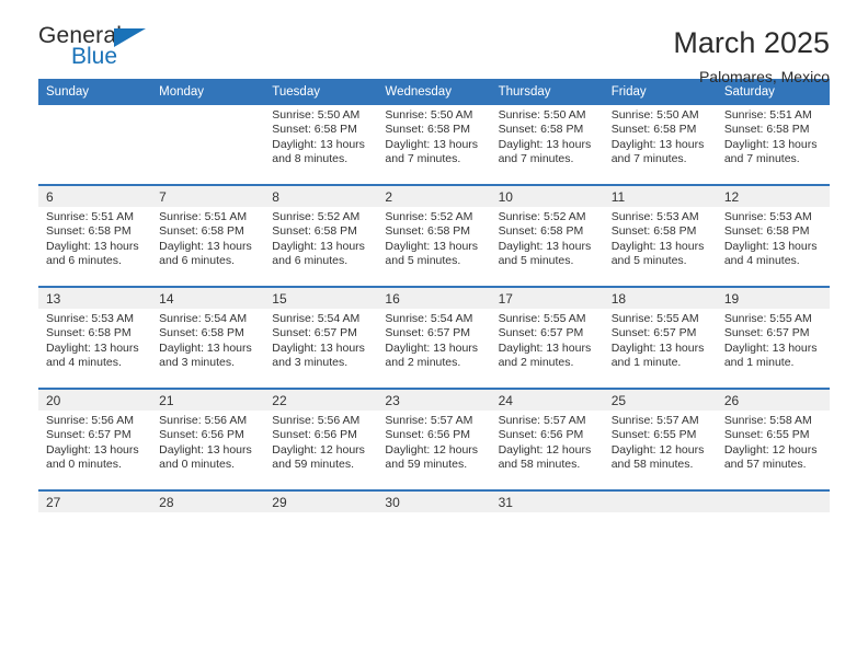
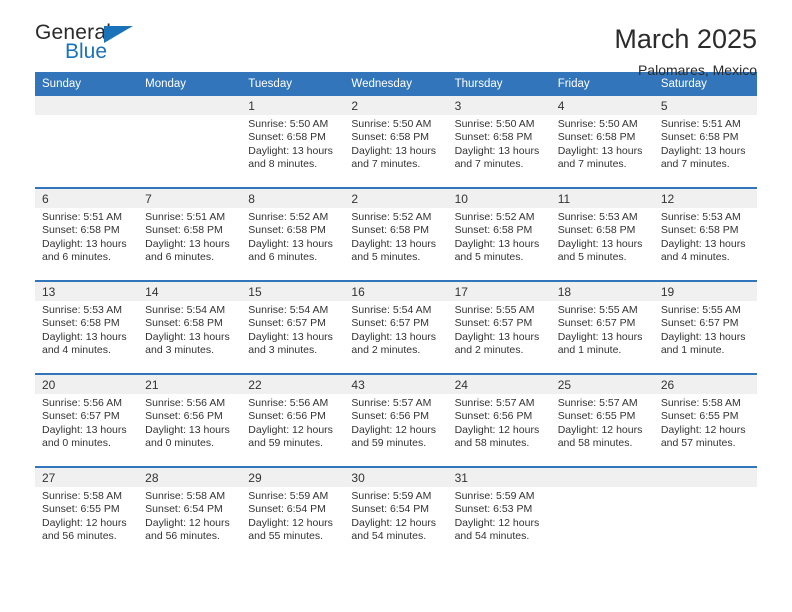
  General
  Blue
  March 2025
  Palomares, Mexico
  Sunday	Monday	Tuesday	Wednesday	Thursday	Friday	Saturday
+ 		1	2	3	4	5
  		Sunrise: 5:50 AMSunset: 6:58 PMDaylight: 13 hoursand 8 minutes.	Sunrise: 5:50 AMSunset: 6:58 PMDaylight: 13 hoursand 7 minutes.	Sunrise: 5:50 AMSunset: 6:58 PMDaylight: 13 hoursand 7 minutes.	Sunrise: 5:50 AMSunset: 6:58 PMDaylight: 13 hoursand 7 minutes.	Sunrise: 5:51 AMSunset: 6:58 PMDaylight: 13 hoursand 7 minutes.
  6	7	8	2	10	11	12
  Sunrise: 5:51 AMSunset: 6:58 PMDaylight: 13 hoursand 6 minutes.	Sunrise: 5:51 AMSunset: 6:58 PMDaylight: 13 hoursand 6 minutes.	Sunrise: 5:52 AMSunset: 6:58 PMDaylight: 13 hoursand 6 minutes.	Sunrise: 5:52 AMSunset: 6:58 PMDaylight: 13 hoursand 5 minutes.	Sunrise: 5:52 AMSunset: 6:58 PMDaylight: 13 hoursand 5 minutes.	Sunrise: 5:53 AMSunset: 6:58 PMDaylight: 13 hoursand 5 minutes.	Sunrise: 5:53 AMSunset: 6:58 PMDaylight: 13 hoursand 4 minutes.
  13	14	15	16	17	18	19
  Sunrise: 5:53 AMSunset: 6:58 PMDaylight: 13 hoursand 4 minutes.	Sunrise: 5:54 AMSunset: 6:58 PMDaylight: 13 hoursand 3 minutes.	Sunrise: 5:54 AMSunset: 6:57 PMDaylight: 13 hoursand 3 minutes.	Sunrise: 5:54 AMSunset: 6:57 PMDaylight: 13 hoursand 2 minutes.	Sunrise: 5:55 AMSunset: 6:57 PMDaylight: 13 hoursand 2 minutes.	Sunrise: 5:55 AMSunset: 6:57 PMDaylight: 13 hoursand 1 minute.	Sunrise: 5:55 AMSunset: 6:57 PMDaylight: 13 hoursand 1 minute.
- 20	21	22	23	24	25	26
+ 20	21	22	43	24	25	26
  Sunrise: 5:56 AMSunset: 6:57 PMDaylight: 13 hoursand 0 minutes.	Sunrise: 5:56 AMSunset: 6:56 PMDaylight: 13 hoursand 0 minutes.	Sunrise: 5:56 AMSunset: 6:56 PMDaylight: 12 hoursand 59 minutes.	Sunrise: 5:57 AMSunset: 6:56 PMDaylight: 12 hoursand 59 minutes.	Sunrise: 5:57 AMSunset: 6:56 PMDaylight: 12 hoursand 58 minutes.	Sunrise: 5:57 AMSunset: 6:55 PMDaylight: 12 hoursand 58 minutes.	Sunrise: 5:58 AMSunset: 6:55 PMDaylight: 12 hoursand 57 minutes.
  27	28	29	30	31
+ Sunrise: 5:58 AMSunset: 6:55 PMDaylight: 12 hoursand 56 minutes.	Sunrise: 5:58 AMSunset: 6:54 PMDaylight: 12 hoursand 56 minutes.	Sunrise: 5:59 AMSunset: 6:54 PMDaylight: 12 hoursand 55 minutes.	Sunrise: 5:59 AMSunset: 6:54 PMDaylight: 12 hoursand 54 minutes.	Sunrise: 5:59 AMSunset: 6:53 PMDaylight: 12 hoursand 54 minutes.
